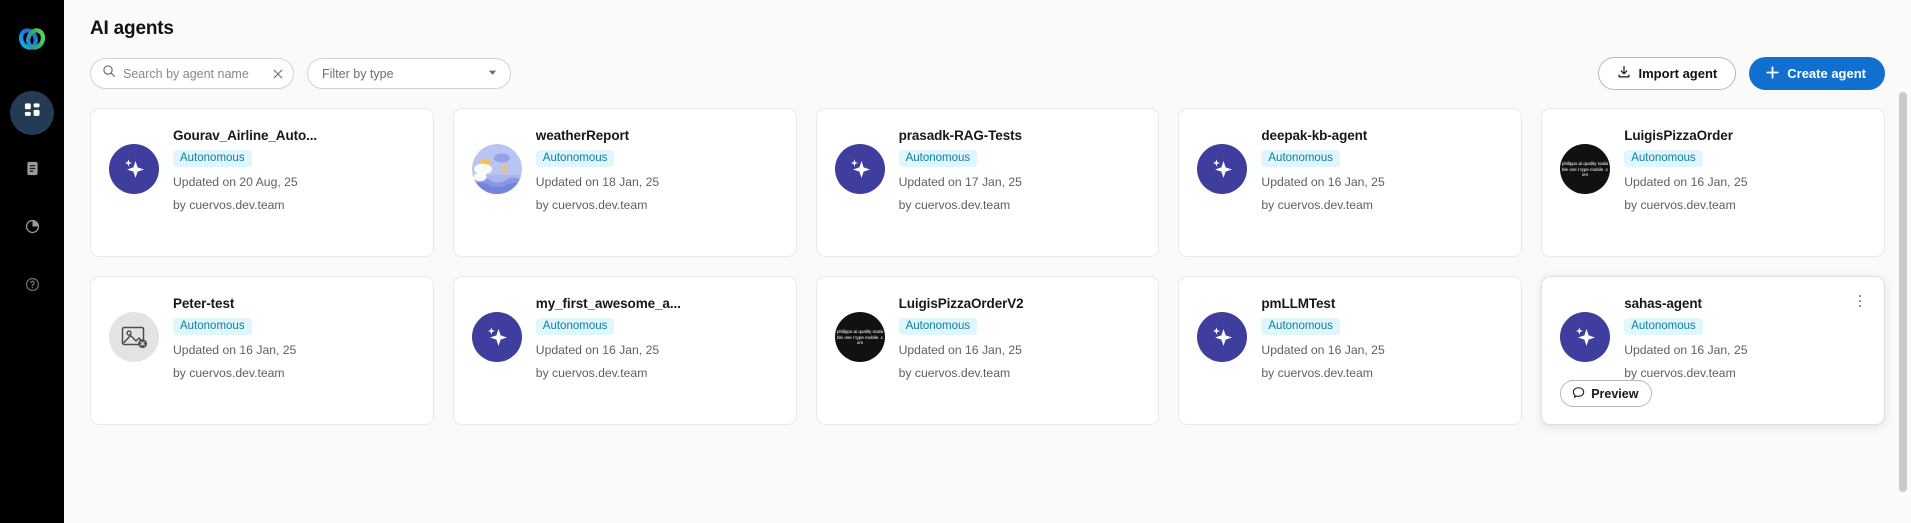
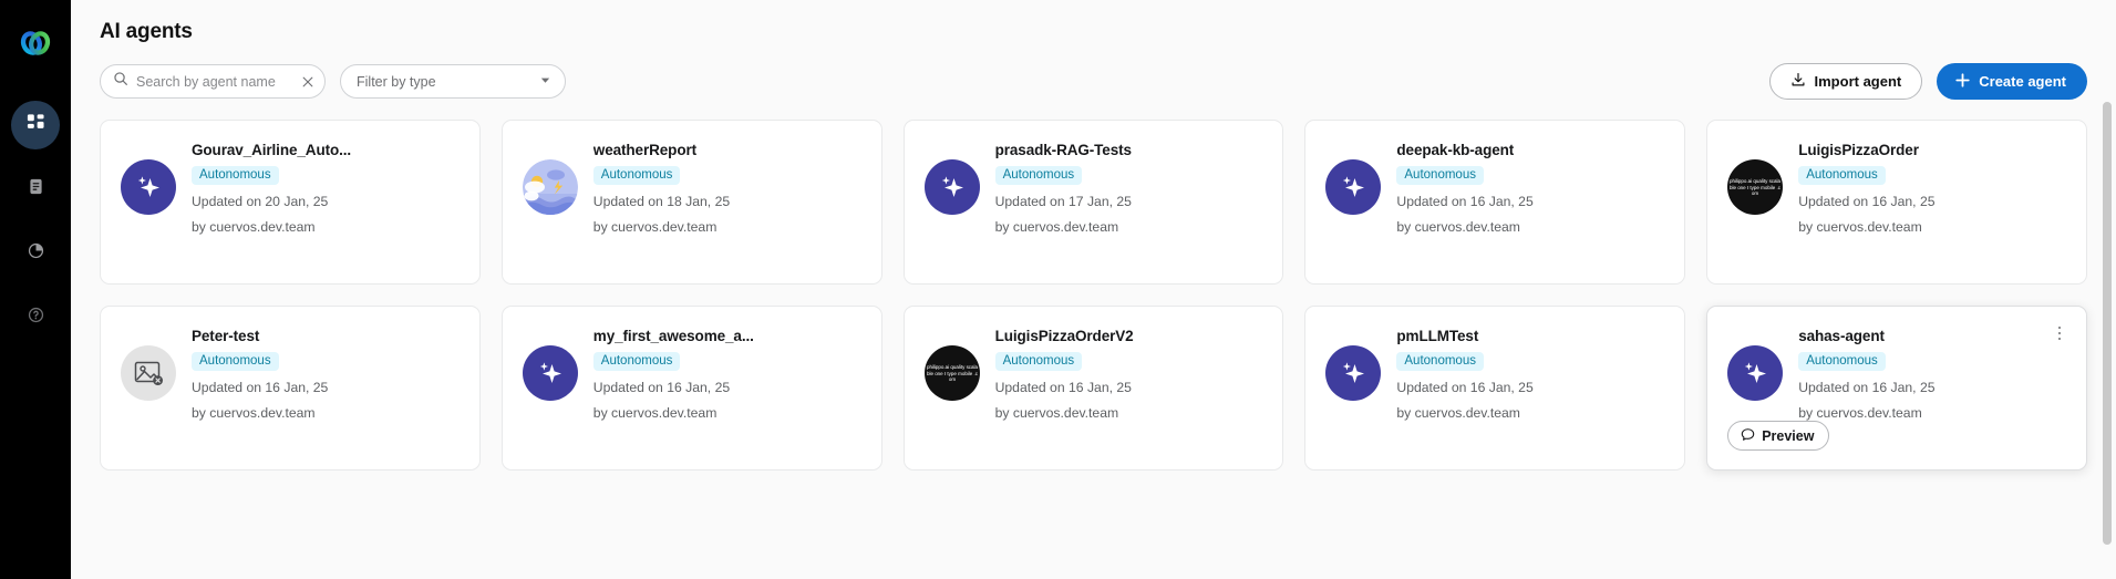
  AI agents
  Search by agent name
  Filter by type
  Import agent
  Create agent
  Gourav_Airline_Auto...
  Autonomous
- Updated on 20 Aug, 25
+ Updated on 20 Jan, 25
  by cuervos.dev.team
  weatherReport
  Autonomous
  Updated on 18 Jan, 25
  by cuervos.dev.team
  prasadk-RAG-Tests
  Autonomous
  Updated on 17 Jan, 25
  by cuervos.dev.team
  deepak-kb-agent
  Autonomous
  Updated on 16 Jan, 25
  by cuervos.dev.team
  LuigisPizzaOrder
  Autonomous
  Updated on 16 Jan, 25
  by cuervos.dev.team
  Peter-test
  Autonomous
  Updated on 16 Jan, 25
  by cuervos.dev.team
  my_first_awesome_a...
  Autonomous
  Updated on 16 Jan, 25
  by cuervos.dev.team
  LuigisPizzaOrderV2
  Autonomous
  Updated on 16 Jan, 25
  by cuervos.dev.team
  pmLLMTest
  Autonomous
  Updated on 16 Jan, 25
  by cuervos.dev.team
  sahas-agent
  Autonomous
  Updated on 16 Jan, 25
  by cuervos.dev.team
  Preview
